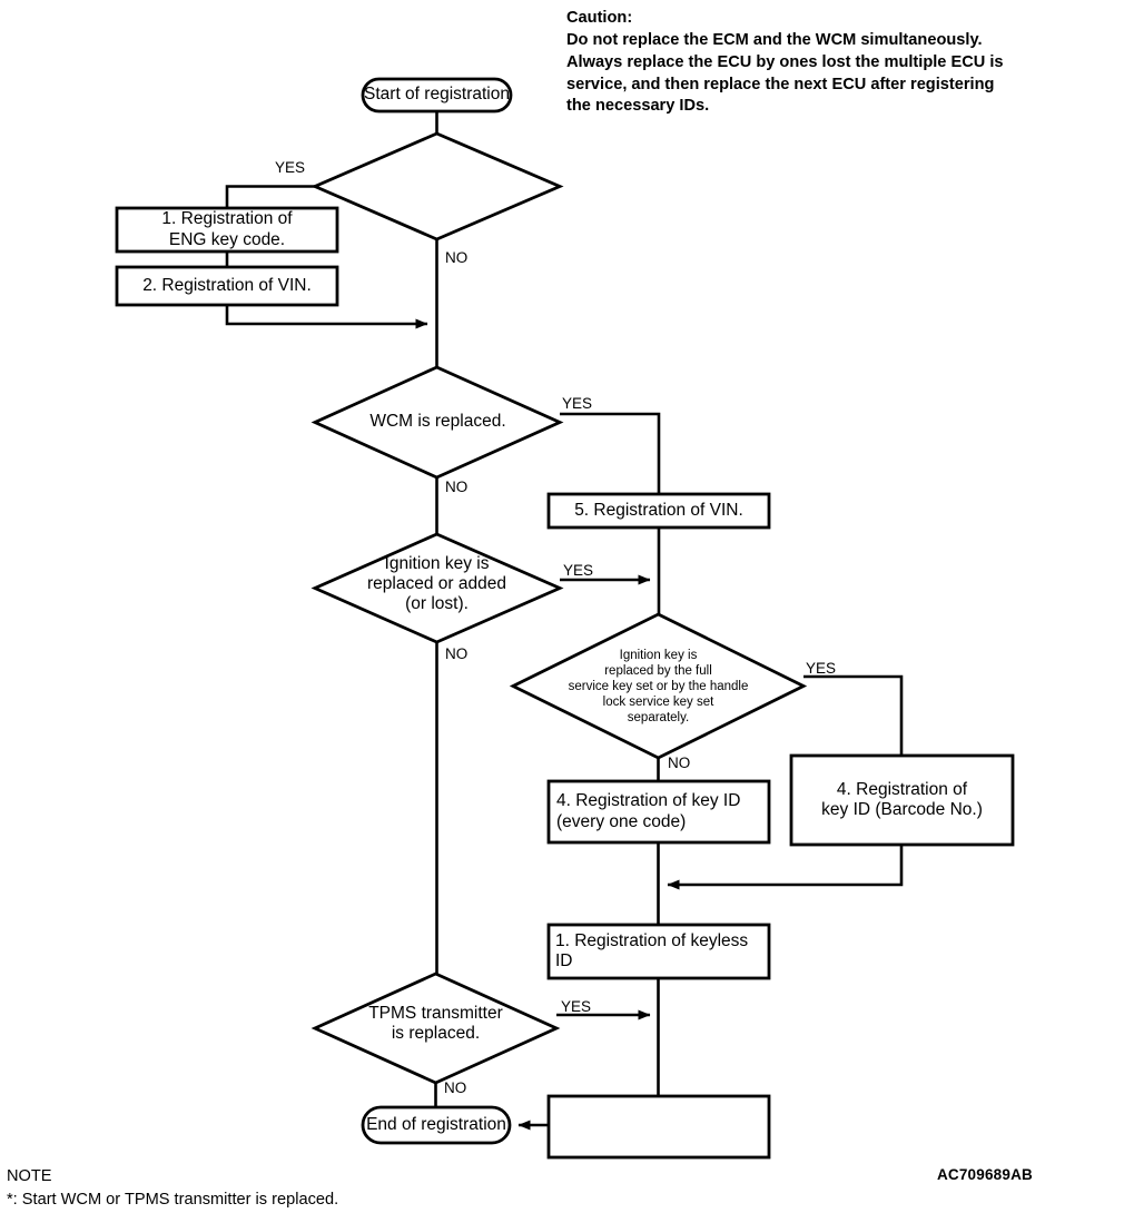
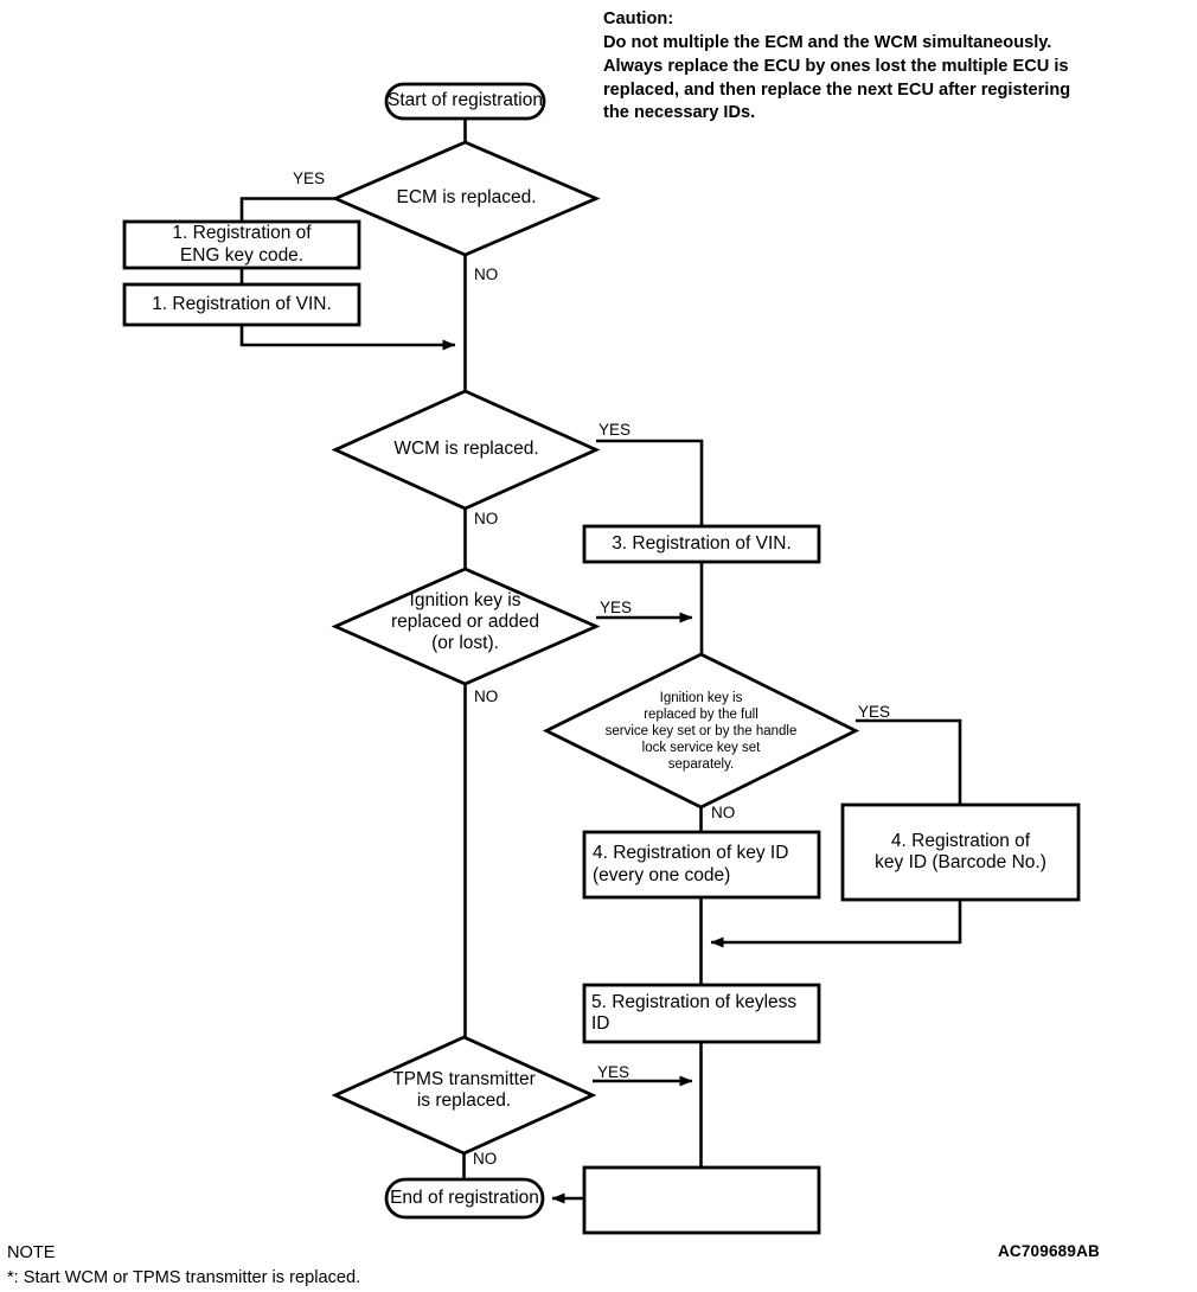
  Start of registration
+ ECM is replaced.
  1. Registration of
  ENG key code.
- 2. Registration of VIN.
+ 1. Registration of VIN.
  WCM is replaced.
- 5. Registration of VIN.
+ 3. Registration of VIN.
  Ignition key is
  replaced or added
  (or lost).
  Ignition key is
  replaced by the full
  service key set or by the handle
  lock service key set
  separately.
  4. Registration of key ID
  (every one code)
  4. Registration of
  key ID (Barcode No.)
- 1. Registration of keyless ID
+ 5. Registration of keyless ID
  TPMS transmitter
  is replaced.
  End of registration
  YES
  NO
  YES
  NO
  YES
  NO
  YES
  NO
  YES
  NO
  Caution:
- Do not replace the ECM and the WCM simultaneously.
+ Do not multiple the ECM and the WCM simultaneously.
  Always replace the ECU by ones lost the multiple ECU is
- service, and then replace the next ECU after registering
+ replaced, and then replace the next ECU after registering
  the necessary IDs.
  NOTE
  *: Start WCM or TPMS transmitter is replaced.
  AC709689AB
